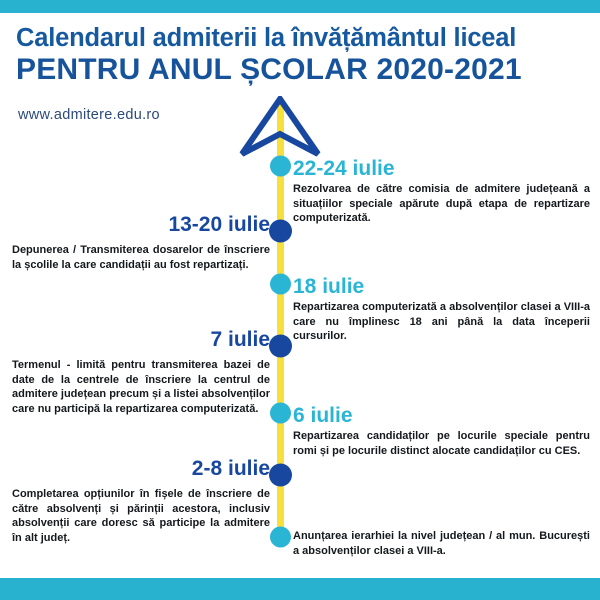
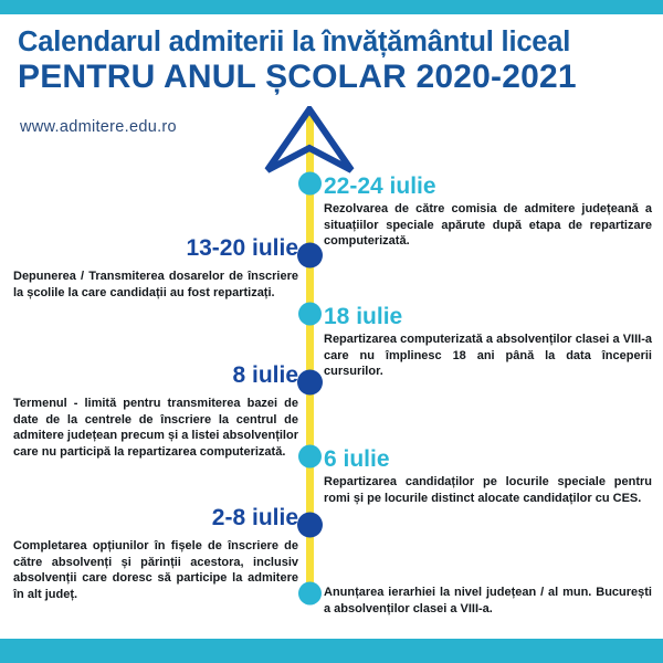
  Calendarul admiterii la învățământul liceal
  PENTRU ANUL ȘCOLAR 2020-2021
  www.admitere.edu.ro
  22-24 iulie
  Rezolvarea de către comisia de admitere județeană a situațiilor speciale apărute după etapa de repartizare computerizată.
  13-20 iulie
  Depunerea / Transmiterea dosarelor de înscriere la școlile la care candidații au fost repartizați.
  18 iulie
  Repartizarea computerizată a absolvenților clasei a VIII-a care nu împlinesc 18 ani până la data începerii cursurilor.
- 7 iulie
+ 8 iulie
  Termenul - limită pentru transmiterea bazei de date de la centrele de înscriere la centrul de admitere județean precum și a listei absolvenților care nu participă la repartizarea computerizată.
  6 iulie
  Repartizarea candidaților pe locurile speciale pentru romi și pe locurile distinct alocate candidaților cu CES.
  2-8 iulie
  Completarea opțiunilor în fișele de înscriere de către absolvenți și părinții acestora, inclusiv absolvenții care doresc să participe la admitere în alt județ.
  Anunțarea ierarhiei la nivel județean / al mun. București a absolvenților clasei a VIII-a.
